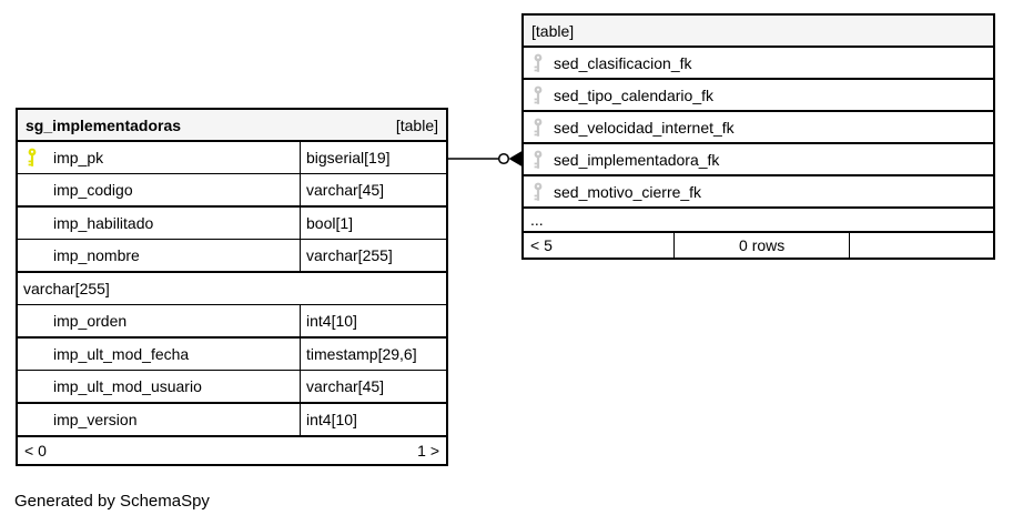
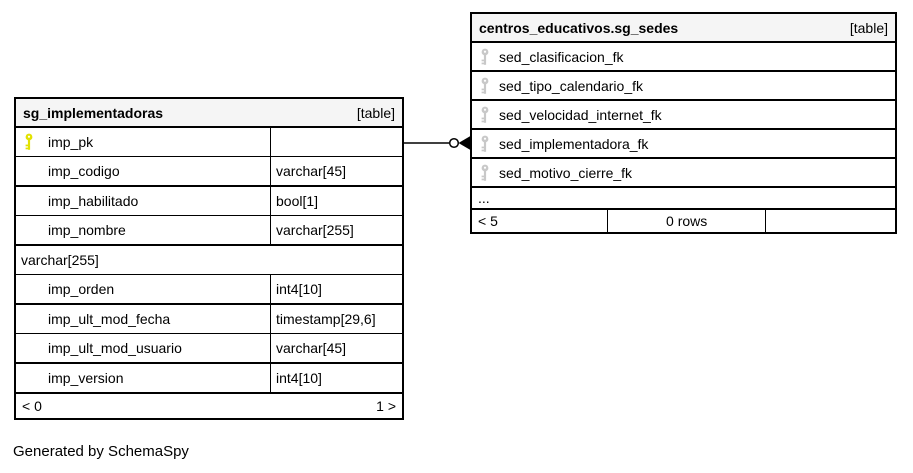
  sg_implementadoras
  [table]
  imp_pk
- bigserial[19]
  imp_codigo
  varchar[45]
  imp_habilitado
  bool[1]
  imp_nombre
  varchar[255]
  varchar[255]
  imp_orden
  int4[10]
  imp_ult_mod_fecha
  timestamp[29,6]
  imp_ult_mod_usuario
  varchar[45]
  imp_version
  int4[10]
  < 0
  1 >
+ centros_educativos.sg_sedes
  [table]
  sed_clasificacion_fk
  sed_tipo_calendario_fk
  sed_velocidad_internet_fk
  sed_implementadora_fk
  sed_motivo_cierre_fk
  ...
  < 5
  0 rows
  Generated by SchemaSpy
